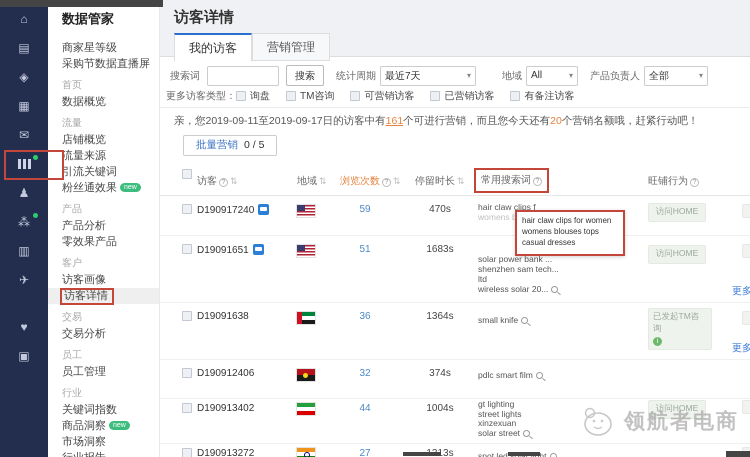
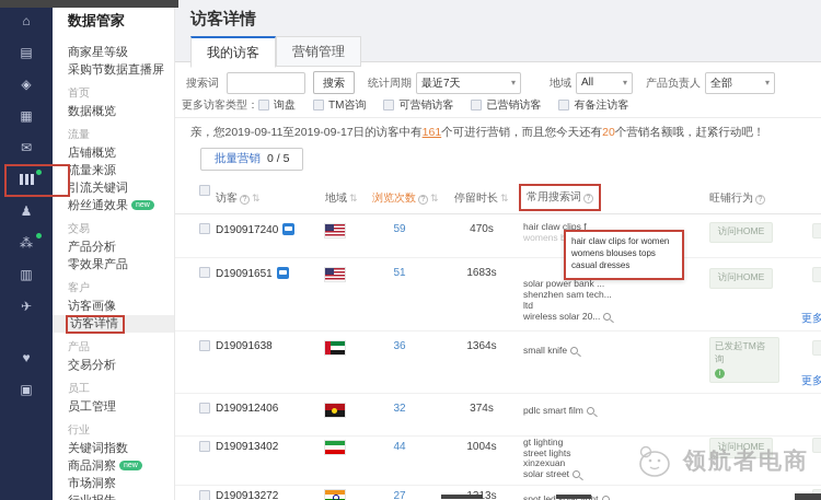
  ⌂
  ▤
  ◈
  ▦
  ✉
  ♟
  ⁂
  ▥
  ✈
  ♥
  ▣
  数据管家
  商家星等级
  采购节数据直播屏
  首页
  数据概览
  流量
  店铺概览
  流量来源
  引流关键词
- 产品
+ 交易
  产品分析
  零效果产品
  客户
  访客画像
  访客详情
- 交易
+ 产品
  交易分析
  员工
  员工管理
  行业
  关键词指数
  市场洞察
  访客详情
  我的访客
  营销管理
  搜索词
  搜索
  统计周期
  最近7天
  ▾
  地域
  All
  ▾
  产品负责人
  全部
  ▾
  更多访客类型：
  询盘
  TM咨询
  可营销访客
  已营销访客
  有备注访客
  亲，您2019-09-11至2019-09-17日的访客中有161个可进行营销，而且您今天还有20个营销名额哦，赶紧行动吧！
  批量营销 0 / 5
  访客 ⇅
  地域 ⇅
  浏览次数 ⇅
  停留时长 ⇅
  常用搜索词
  旺铺行为
  D190917240
  59
  470s
  hair claw clips f
  访问HOME
  D19091651
  51
  1683s
  solar power bank ...
  shenzhen sam tech...
  ltd
  wireless solar 20...
  访问HOME
  更多
  D19091638
  36
  1364s
  small knife
  已发起TM咨询
  更多
  D190912406
  32
  374s
  pdlc smart film
  D190913402
  44
  1004s
  gt lighting
  street lights
  xinzexuan
  solar street
  访问HOME
  D190913272
  27
  spot led solar light
  hair claw clips for women
  womens blouses tops
  casual dresses
  领航者电商
